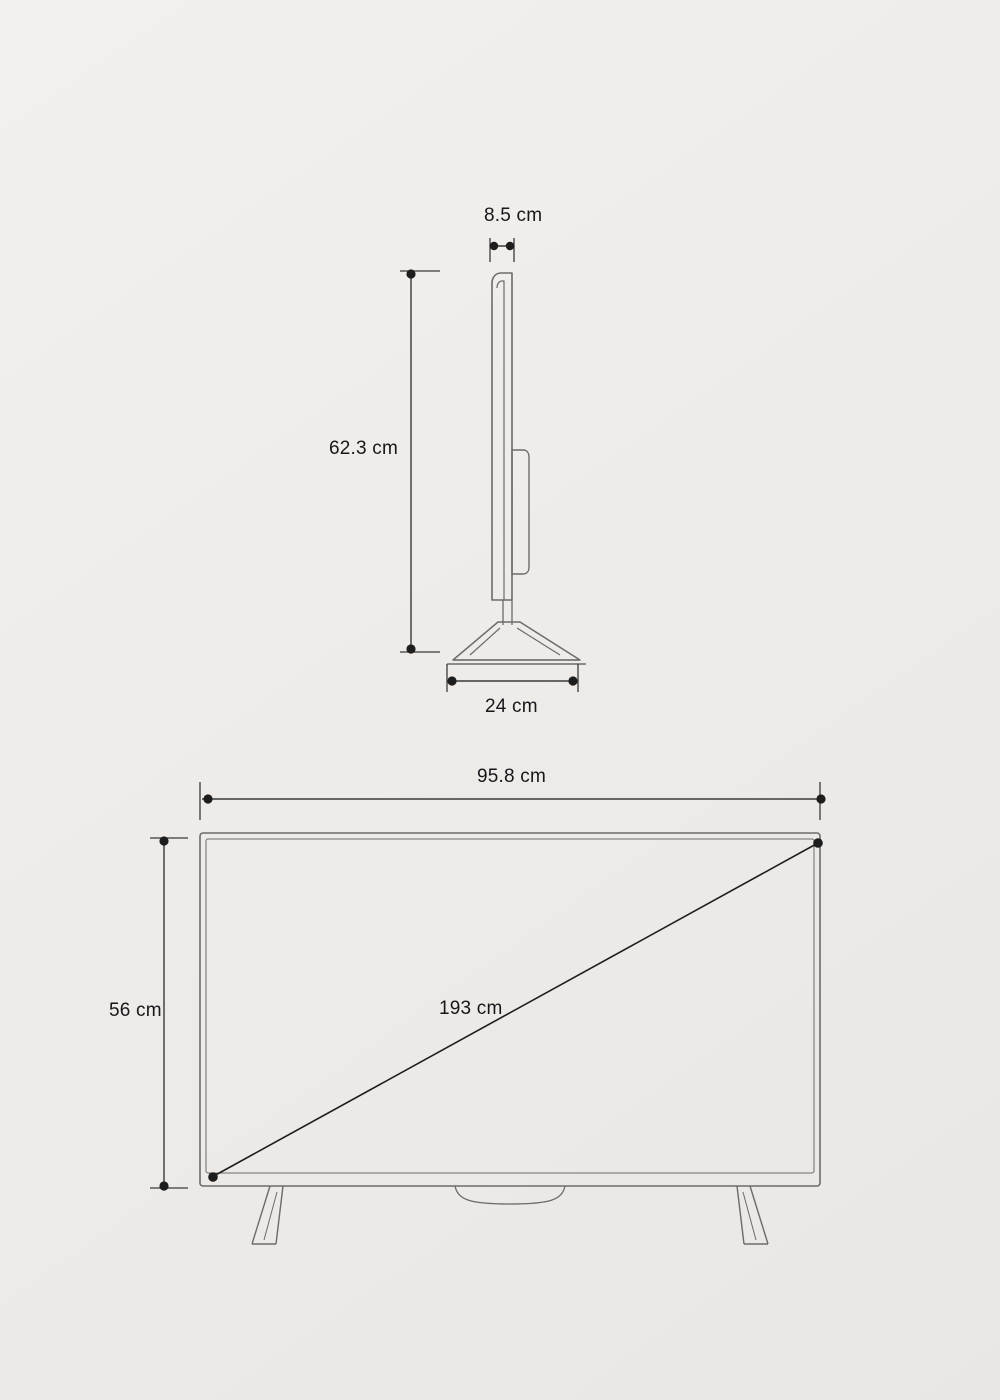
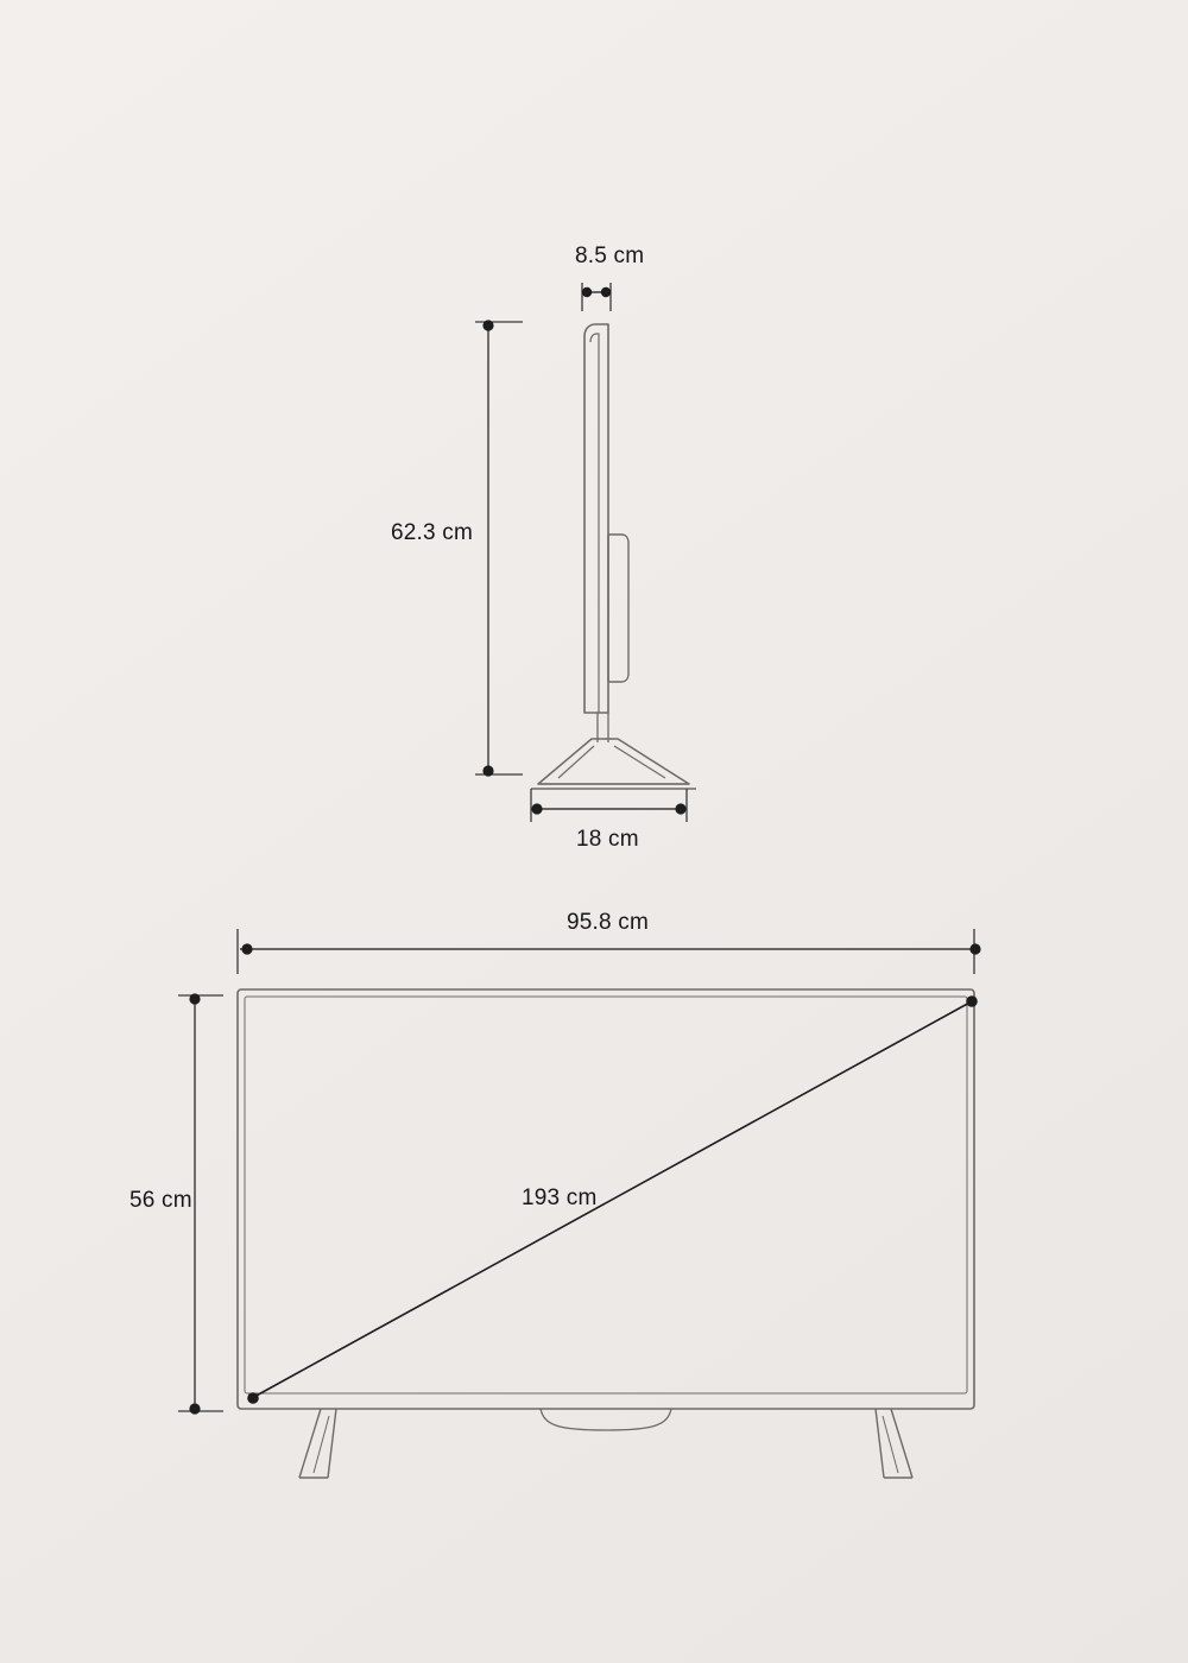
  8.5 cm
  62.3 cm
- 24 cm
+ 18 cm
  95.8 cm
  56 cm
  193 cm
